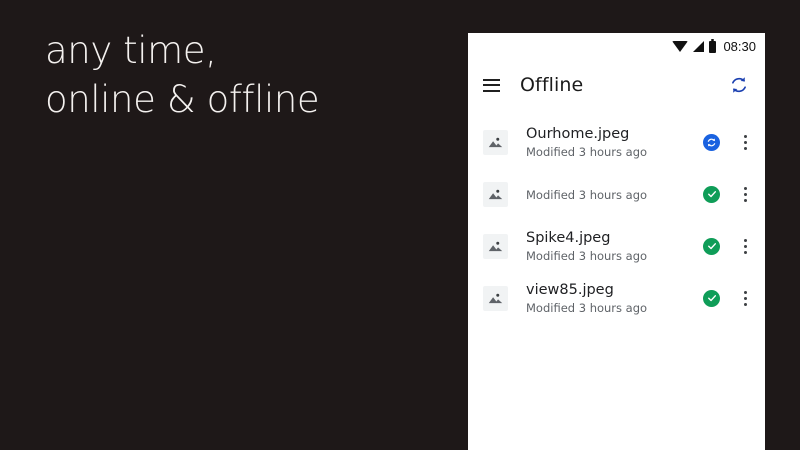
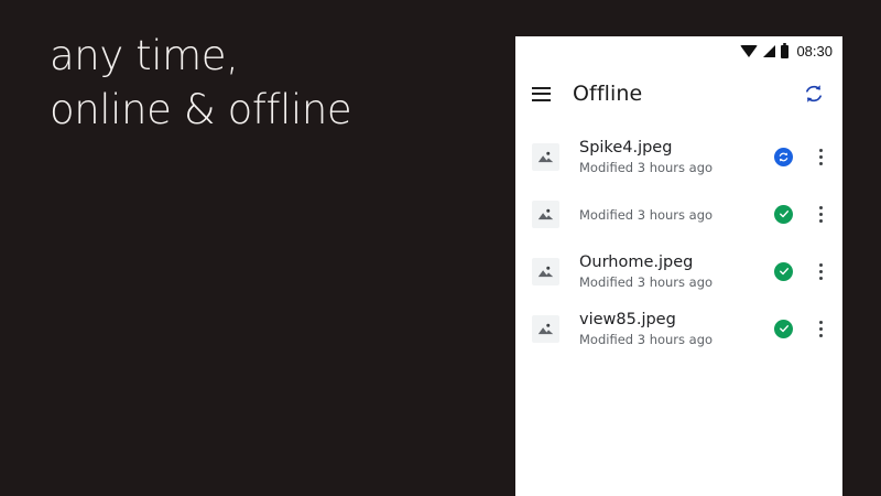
  any time,
  online & offline
  08:30
  Offline
- Ourhome.jpeg
+ Spike4.jpeg
  Modified 3 hours ago
  Modified 3 hours ago
- Spike4.jpeg
+ Ourhome.jpeg
  Modified 3 hours ago
  view85.jpeg
  Modified 3 hours ago
